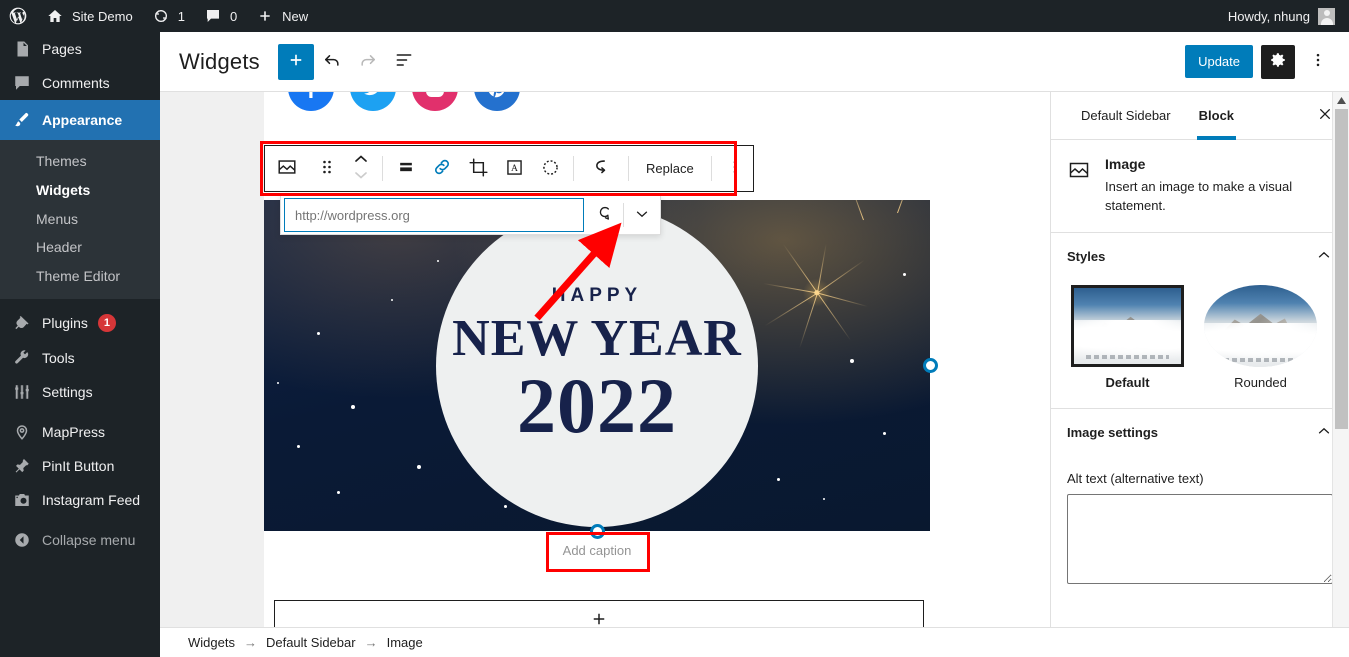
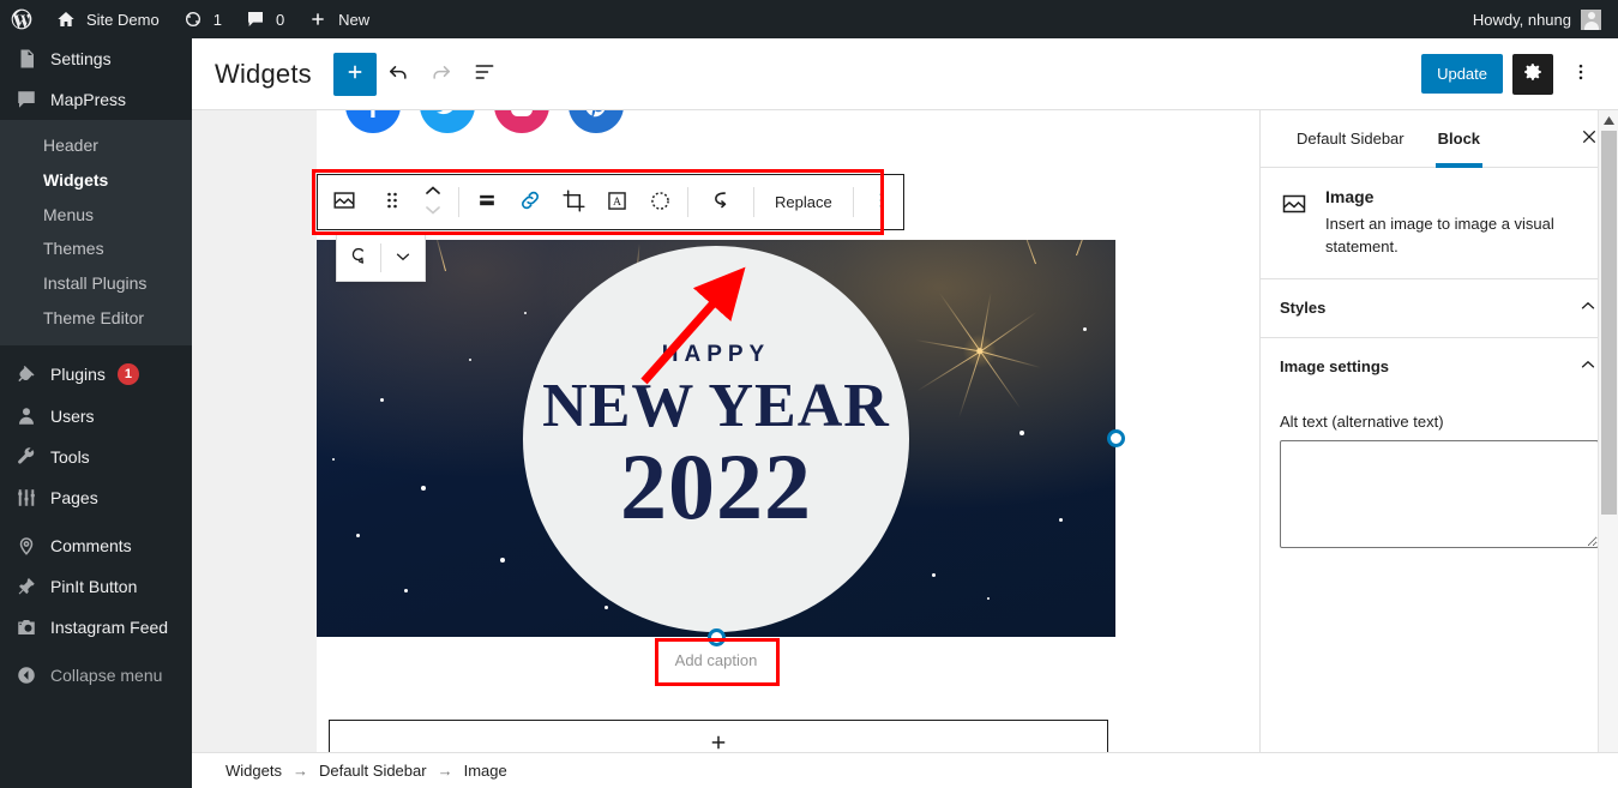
  Site Demo
  1
  0
  New
  Howdy, nhung
- Pages
+ Settings
- Comments
+ MapPress
- Appearance
- Themes
+ Header
  Widgets
  Menus
- Header
+ Themes
+ Install Plugins
  Theme Editor
  Plugins
  1
+ Users
  Tools
- Settings
+ Pages
- MapPress
+ Comments
  PinIt Button
  Instagram Feed
  Collapse menu
  Widgets
  Update
  A
  Replace
  APPY
  NEW YEAR
  2022
- http://wordpress.org
  Add caption
  Default Sidebar
  Block
  Image
- Insert an image to make a visual statement.
+ Insert an image to image a visual statement.
  Styles
- Default
- Rounded
  Image settings
  Alt text (alternative text)
  Widgets
  →
  Default Sidebar
  →
  Image
